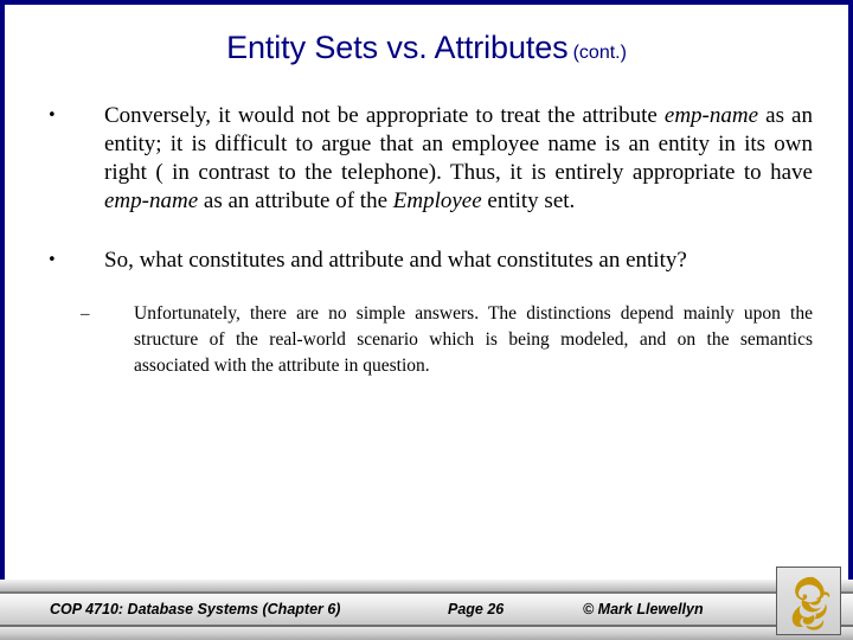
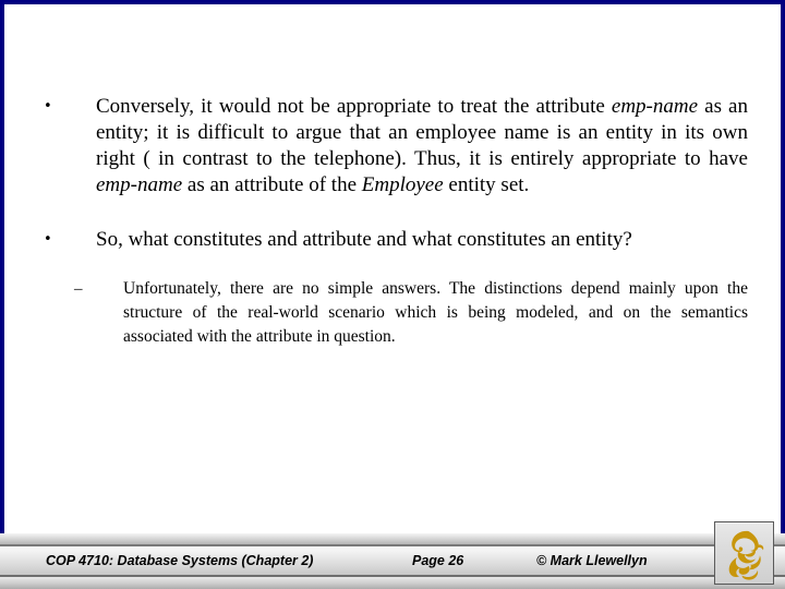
- Entity Sets vs. Attributes (cont.)
  •
  Conversely, it would not be appropriate to treat the attribute emp-name as an entity; it is difficult to argue that an employee name is an entity in its own right ( in contrast to the telephone). Thus, it is entirely appropriate to have emp-name as an attribute of the Employee entity set.
  •
  So, what constitutes and attribute and what constitutes an entity?
  –
  Unfortunately, there are no simple answers. The distinctions depend mainly upon the structure of the real-world scenario which is being modeled, and on the semantics associated with the attribute in question.
- COP 4710: Database Systems (Chapter 6)
+ COP 4710: Database Systems (Chapter 2)
  Page 26
  © Mark Llewellyn
